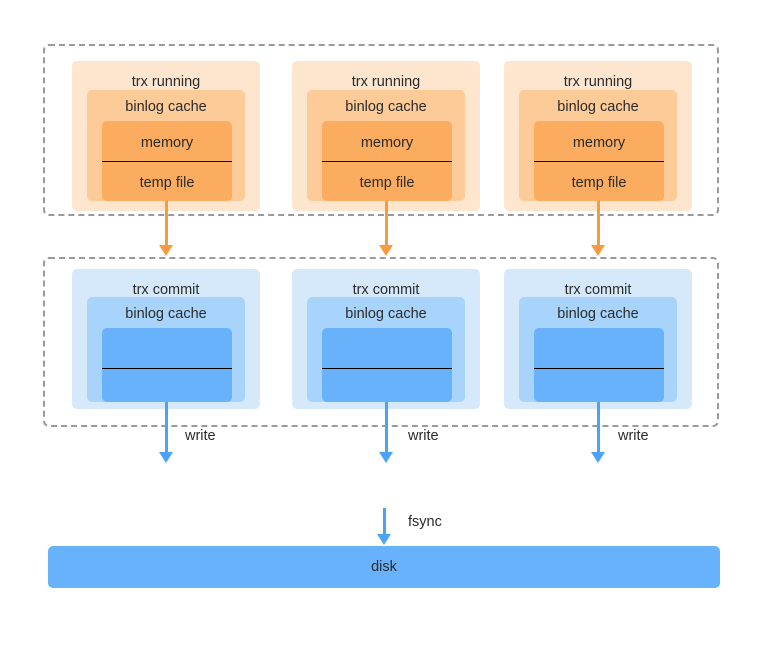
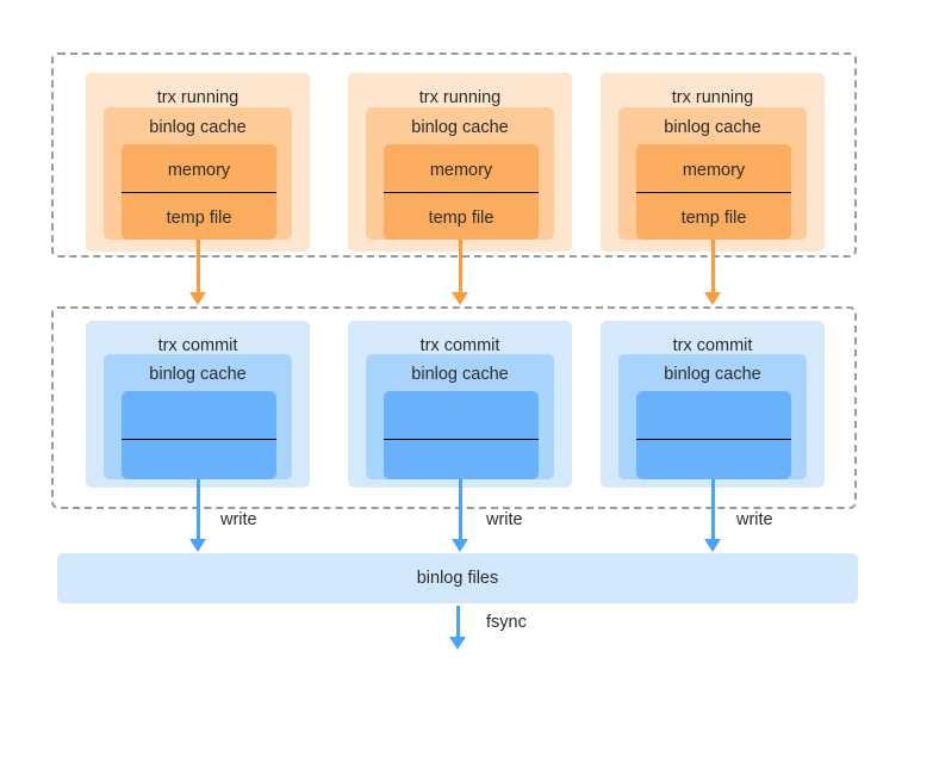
  trx running
  binlog cache
  memory
  temp file
  trx running
  binlog cache
  memory
  temp file
  trx running
  binlog cache
  memory
  temp file
  trx commit
  binlog cache
  trx commit
  binlog cache
  trx commit
  binlog cache
  write
  write
  write
+ binlog files
  fsync
- disk
